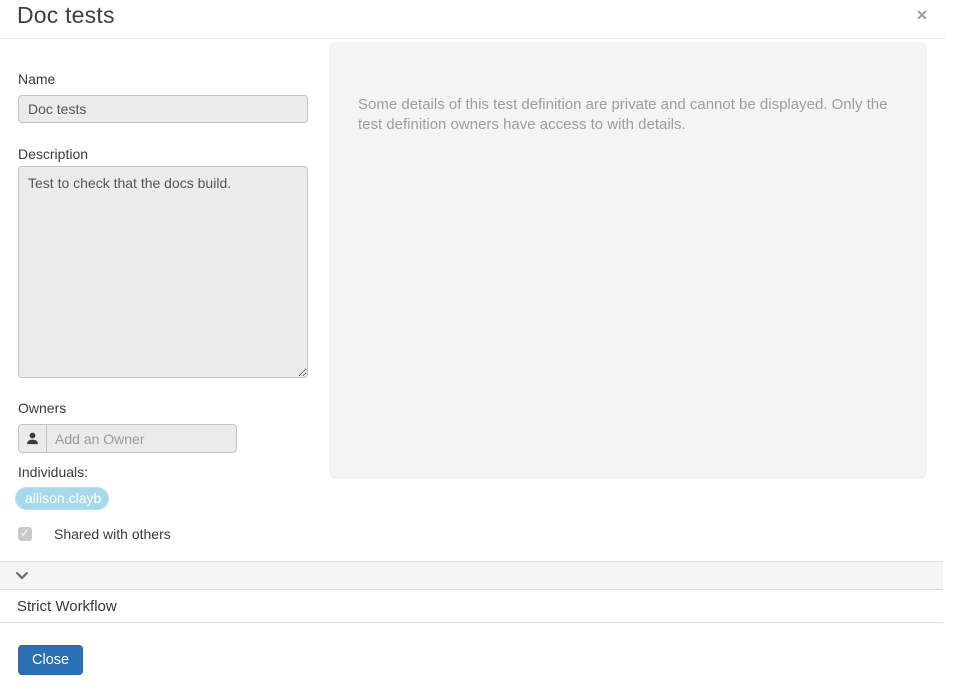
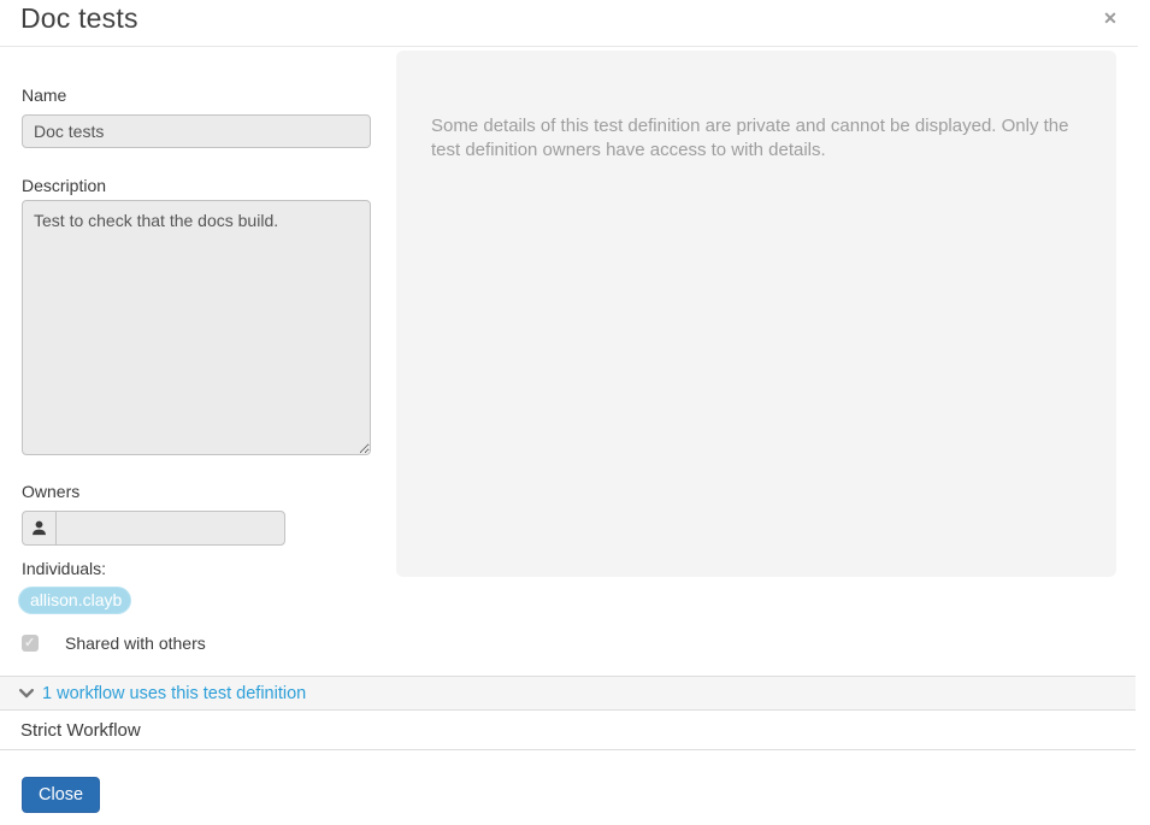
  Doc tests
  ✕
  Name
  Doc tests
  Description
  Test to check that the docs build.
  Owners
- Add an Owner
  Individuals:
  allison.clayb
  Shared with others
  Some details of this test definition are private and cannot be displayed. Only the test definition owners have access to with details.
+ 1 workflow uses this test definition
  Strict Workflow
  Close
